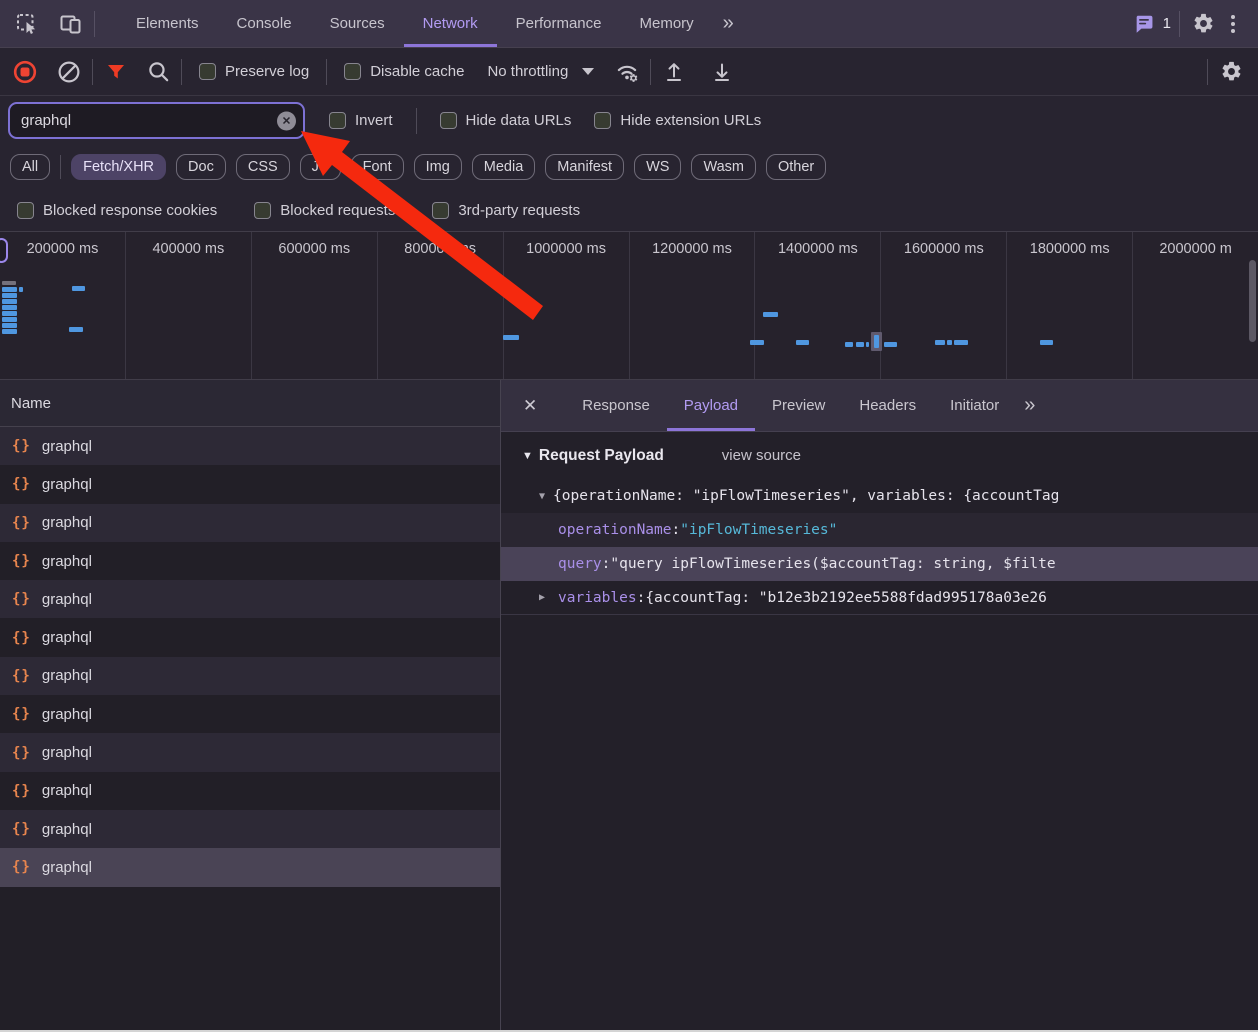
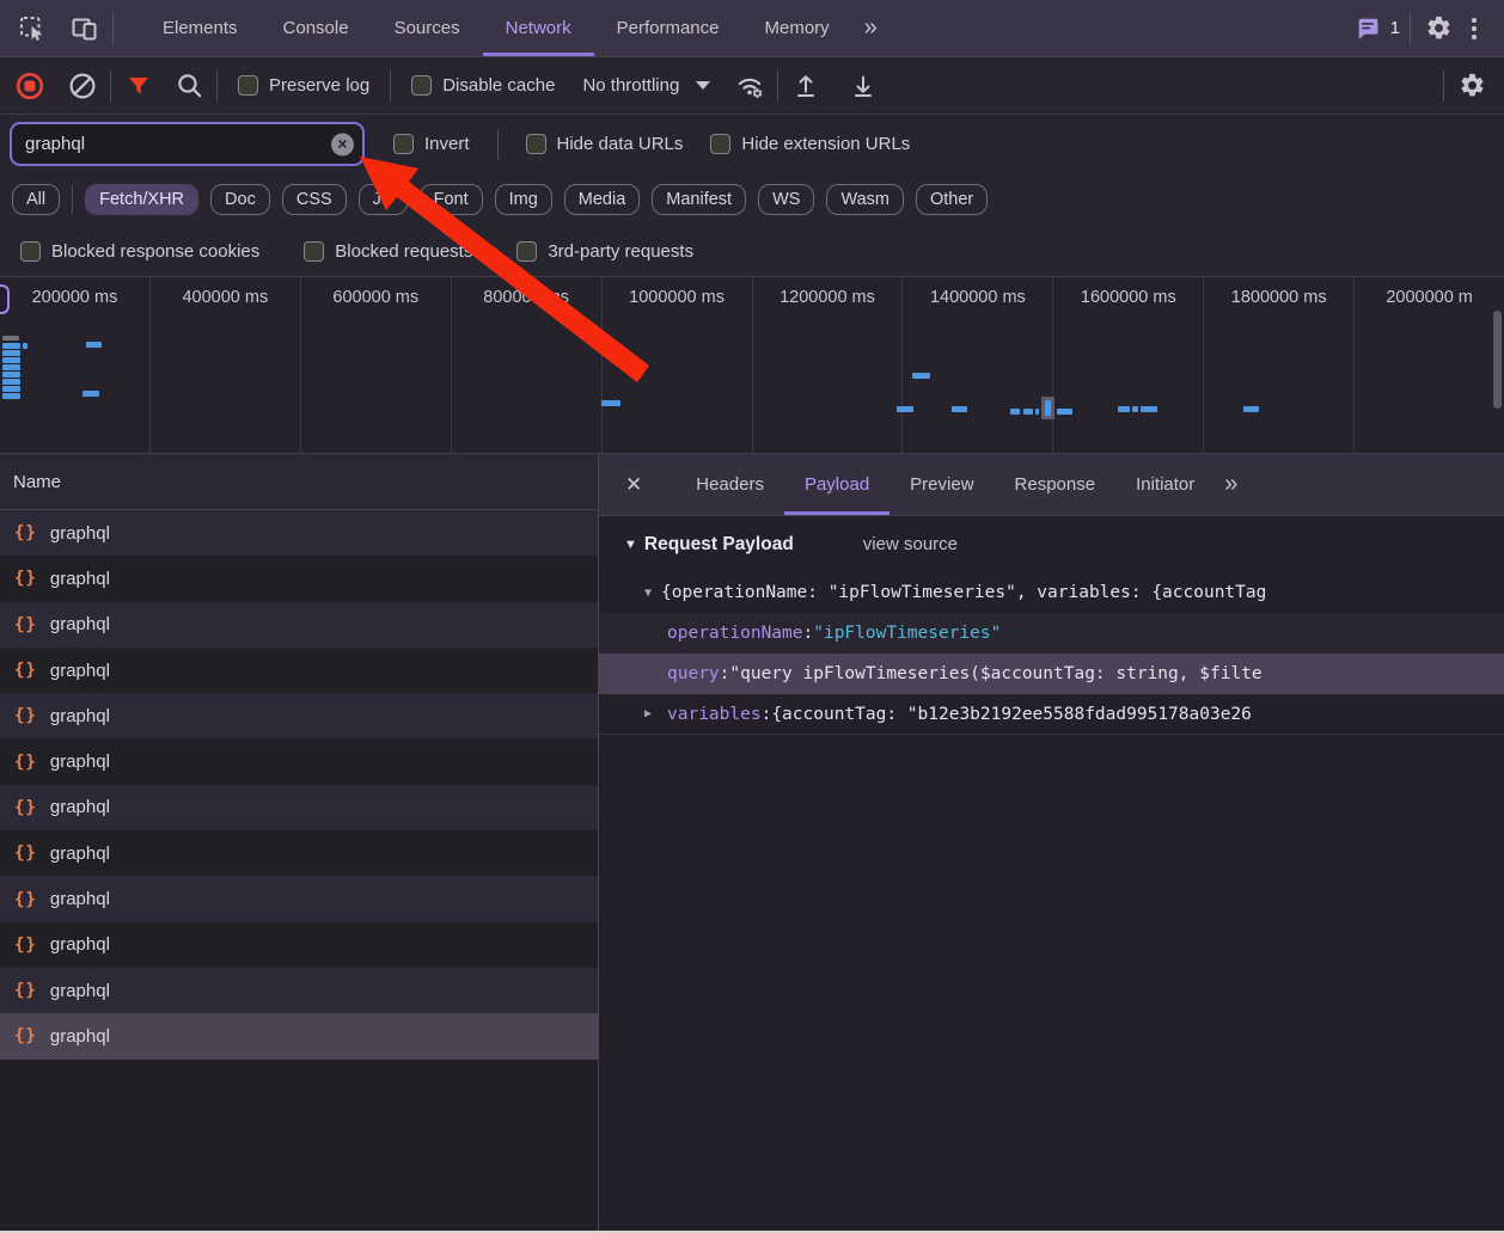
  Elements
  Console
  Sources
  Network
  Performance
  Memory
  »
  1
  Preserve log
  Disable cache
  No throttling
  graphql
  ✕
  Invert
  Hide data URLs
  Hide extension URLs
  All
  Fetch/XHR
  Doc
  CSS
  Font
  Img
  Media
  Manifest
  WS
  Wasm
  Other
  Blocked response cookies
  Blocked request
  3rd-party requests
  200000 ms
  400000 ms
  600000 ms
  80000s
  1000000 ms
  1200000 ms
  1400000 ms
  1600000 ms
  1800000 ms
  2000000 m
  Name
  {}
  graphql
  {}
  graphql
  {}
  graphql
  {}
  graphql
  {}
  graphql
  {}
  graphql
  {}
  graphql
  {}
  graphql
  {}
  graphql
  {}
  graphql
  {}
  graphql
  {}
  graphql
  ✕
- Response
+ Headers
  Payload
  Preview
- Headers
+ Response
  Initiator
  »
  ▼
  Request Payload
  view source
  ▼
  {operationName: "ipFlowTimeseries", variables: {accountTag
  operationName
  :
  "ipFlowTimeseries"
  query
  :
  "query ipFlowTimeseries($accountTag: string, $filte
  ▶
  variables
  :
  {accountTag: "b12e3b2192ee5588fdad995178a03e26
